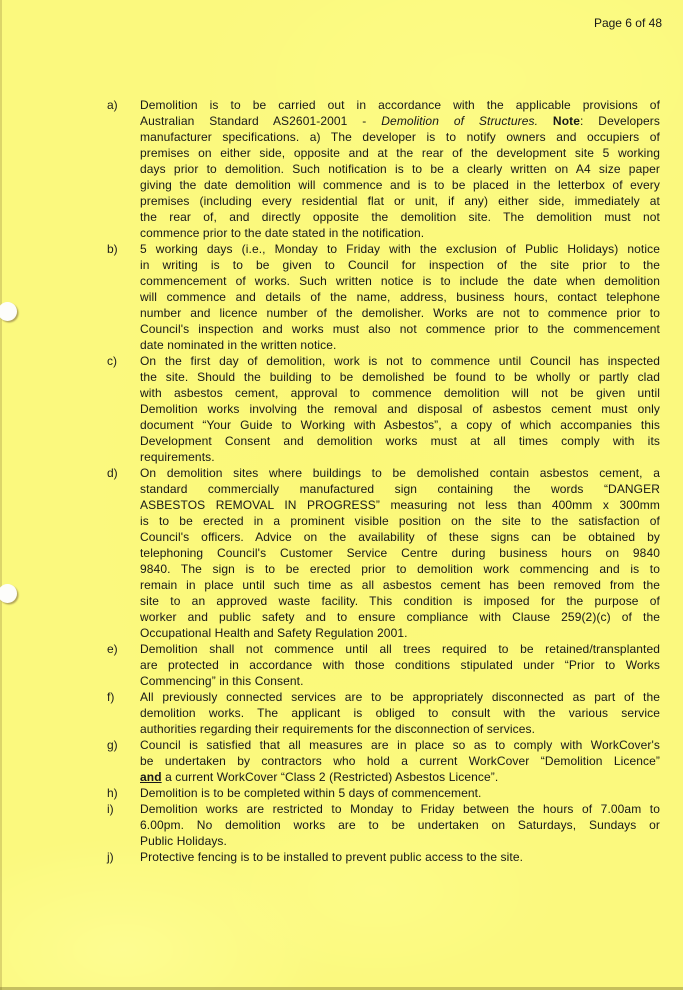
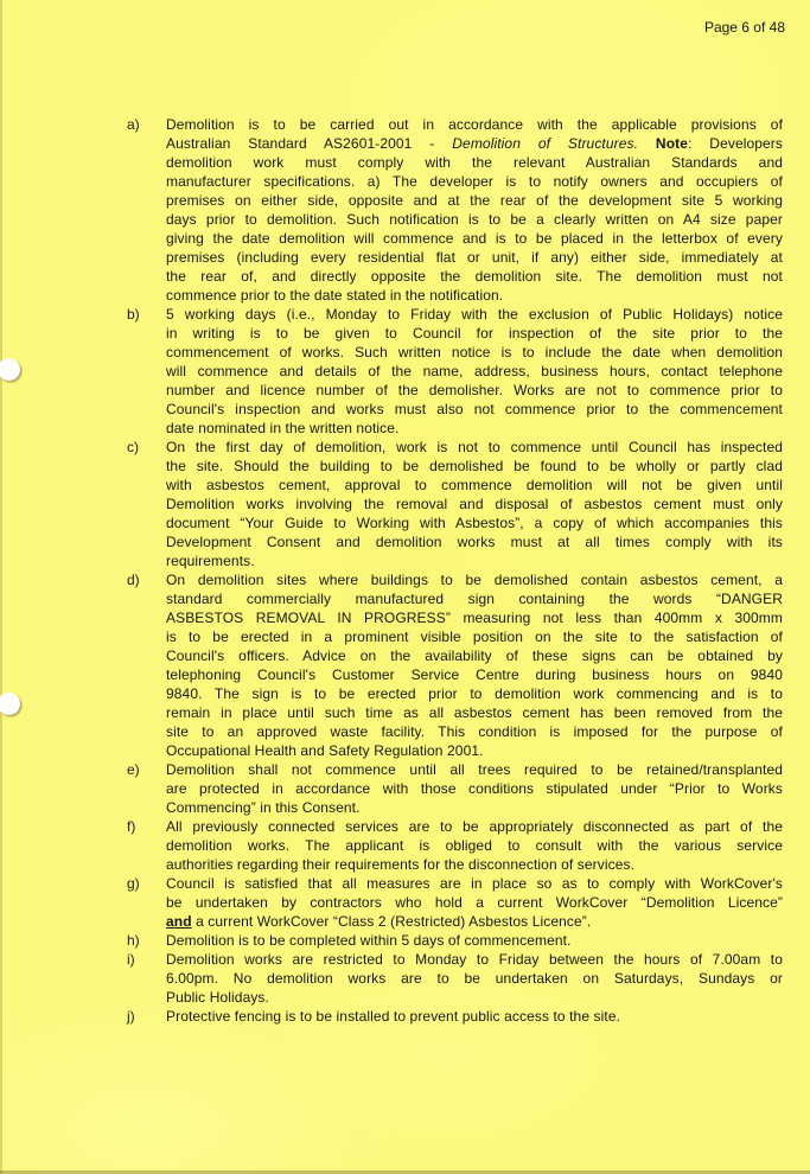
  Page 6 of 48
  a)
  Demolition is to be carried out in accordance with the applicable provisions of
  Australian Standard AS2601-2001 - Demolition of Structures. Note: Developers
+ demolition work must comply with the relevant Australian Standards and
  manufacturer specifications. a) The developer is to notify owners and occupiers of
  premises on either side, opposite and at the rear of the development site 5 working
  days prior to demolition. Such notification is to be a clearly written on A4 size paper
  giving the date demolition will commence and is to be placed in the letterbox of every
  premises (including every residential flat or unit, if any) either side, immediately at
  the rear of, and directly opposite the demolition site. The demolition must not
  commence prior to the date stated in the notification.
  b)
  5 working days (i.e., Monday to Friday with the exclusion of Public Holidays) notice
  in writing is to be given to Council for inspection of the site prior to the
  commencement of works. Such written notice is to include the date when demolition
  will commence and details of the name, address, business hours, contact telephone
  number and licence number of the demolisher. Works are not to commence prior to
  Council's inspection and works must also not commence prior to the commencement
  date nominated in the written notice.
  c)
  On the first day of demolition, work is not to commence until Council has inspected
  the site. Should the building to be demolished be found to be wholly or partly clad
  with asbestos cement, approval to commence demolition will not be given until
  Demolition works involving the removal and disposal of asbestos cement must only
  document “Your Guide to Working with Asbestos”, a copy of which accompanies this
  Development Consent and demolition works must at all times comply with its
  requirements.
  d)
  On demolition sites where buildings to be demolished contain asbestos cement, a
  standard commercially manufactured sign containing the words “DANGER
  ASBESTOS REMOVAL IN PROGRESS” measuring not less than 400mm x 300mm
  is to be erected in a prominent visible position on the site to the satisfaction of
  Council's officers. Advice on the availability of these signs can be obtained by
  telephoning Council's Customer Service Centre during business hours on 9840
  9840. The sign is to be erected prior to demolition work commencing and is to
  remain in place until such time as all asbestos cement has been removed from the
  site to an approved waste facility. This condition is imposed for the purpose of
- worker and public safety and to ensure compliance with Clause 259(2)(c) of the
  Occupational Health and Safety Regulation 2001.
  e)
  Demolition shall not commence until all trees required to be retained/transplanted
  are protected in accordance with those conditions stipulated under “Prior to Works
  Commencing” in this Consent.
  f)
  All previously connected services are to be appropriately disconnected as part of the
  demolition works. The applicant is obliged to consult with the various service
  authorities regarding their requirements for the disconnection of services.
  g)
  Council is satisfied that all measures are in place so as to comply with WorkCover's
  be undertaken by contractors who hold a current WorkCover “Demolition Licence”
  and a current WorkCover “Class 2 (Restricted) Asbestos Licence”.
  h)
  Demolition is to be completed within 5 days of commencement.
  i)
  Demolition works are restricted to Monday to Friday between the hours of 7.00am to
  6.00pm. No demolition works are to be undertaken on Saturdays, Sundays or
  Public Holidays.
  j)
  Protective fencing is to be installed to prevent public access to the site.
